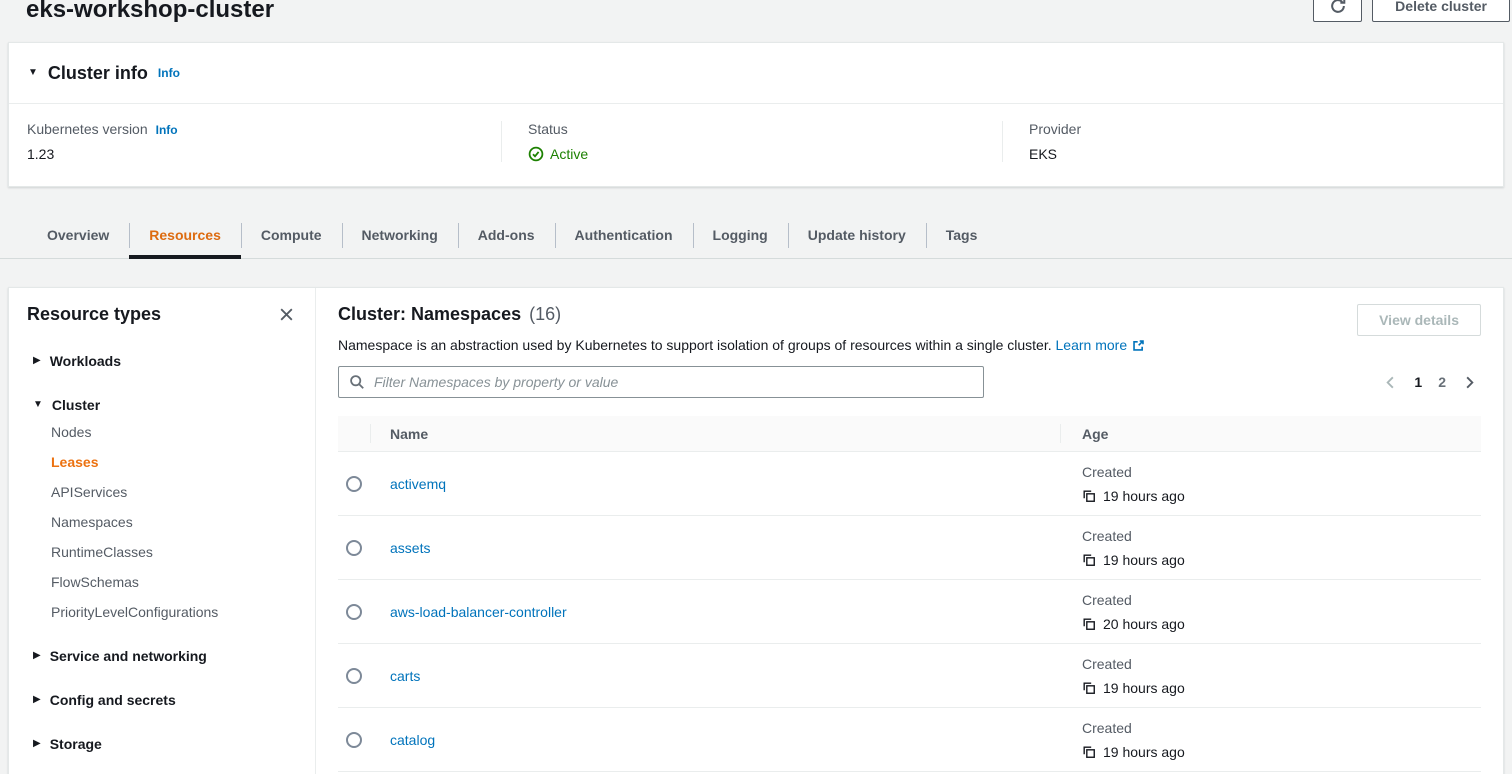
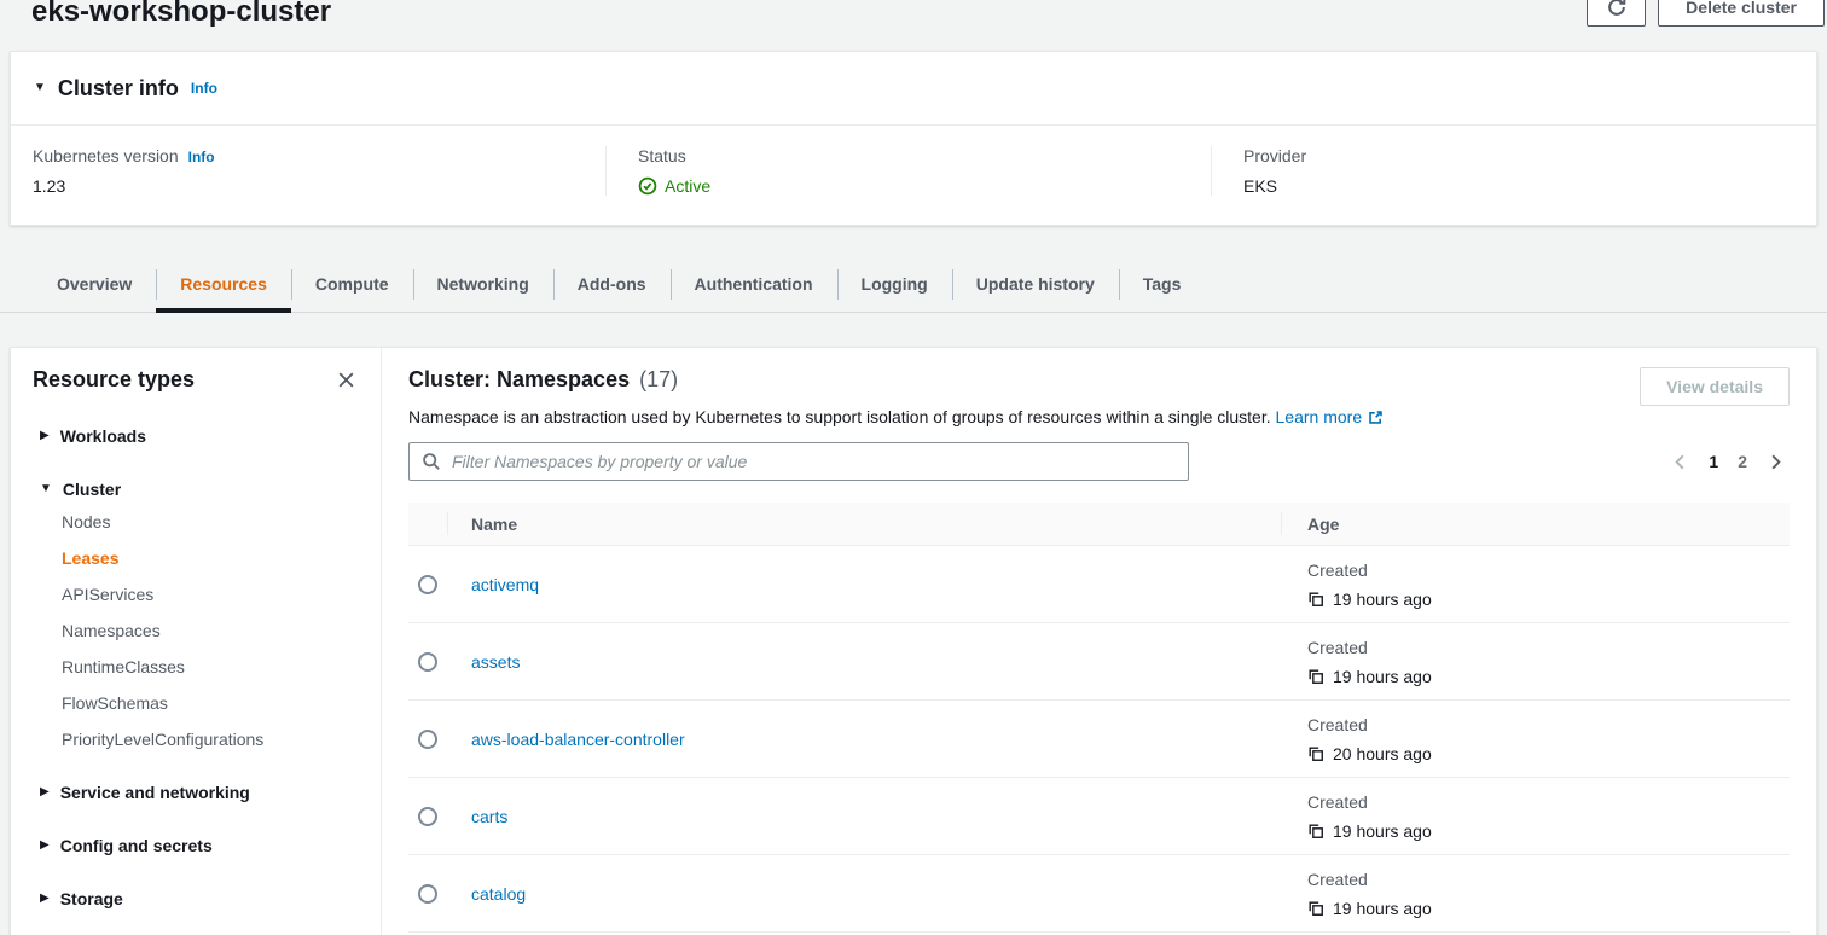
  eks-workshop-cluster
  Delete cluster
  ▼
  Cluster info
  Info
  Kubernetes version
  Info
  1.23
  Status
  Active
  Provider
  EKS
  Overview
  Resources
  Compute
  Networking
  Add-ons
  Authentication
  Logging
  Update history
  Tags
  Resource types
  ▶
  Workloads
  ▼
  Cluster
  Nodes
  Leases
  APIServices
  Namespaces
  RuntimeClasses
  FlowSchemas
  PriorityLevelConfigurations
  ▶
  Service and networking
  ▶
  Config and secrets
  ▶
  Storage
  Cluster: Namespaces
- (16)
+ (17)
  Namespace is an abstraction used by Kubernetes to support isolation of groups of resources within a single cluster.
  Learn more
  View details
  Filter Namespaces by property or value
  1
  2
  Name
  Age
  activemq
  Created
  19 hours ago
  assets
  Created
  19 hours ago
  aws-load-balancer-controller
  Created
  20 hours ago
  carts
  Created
  19 hours ago
  catalog
  Created
  19 hours ago
